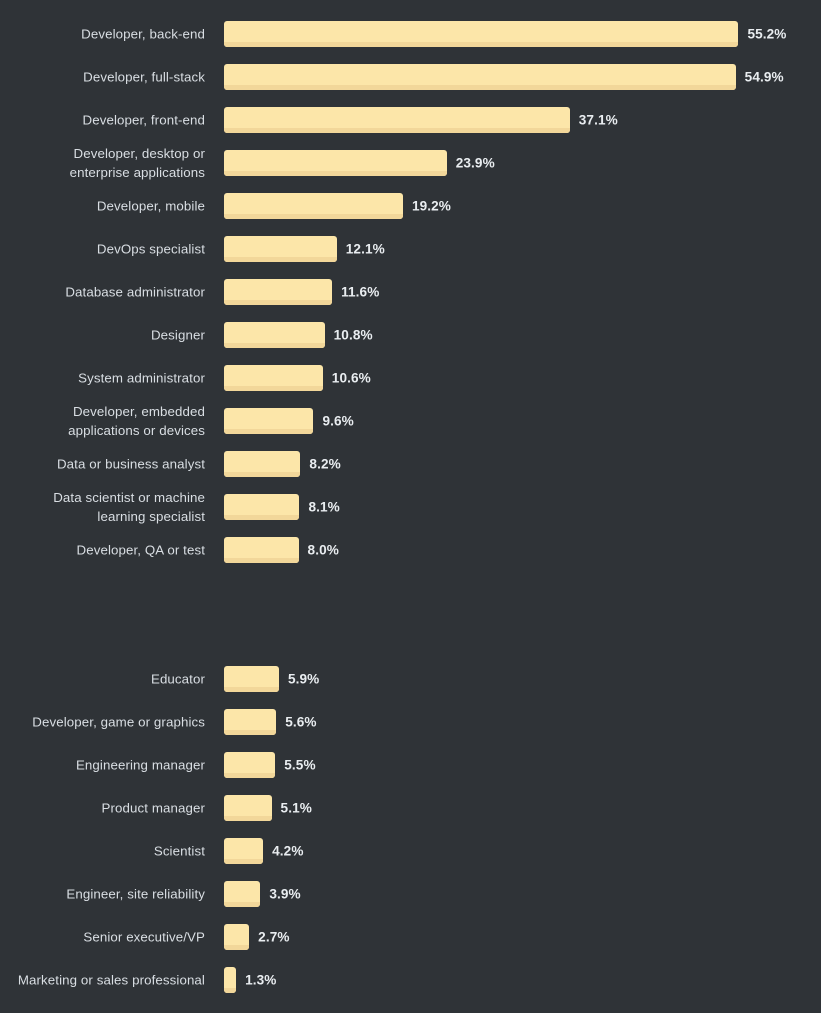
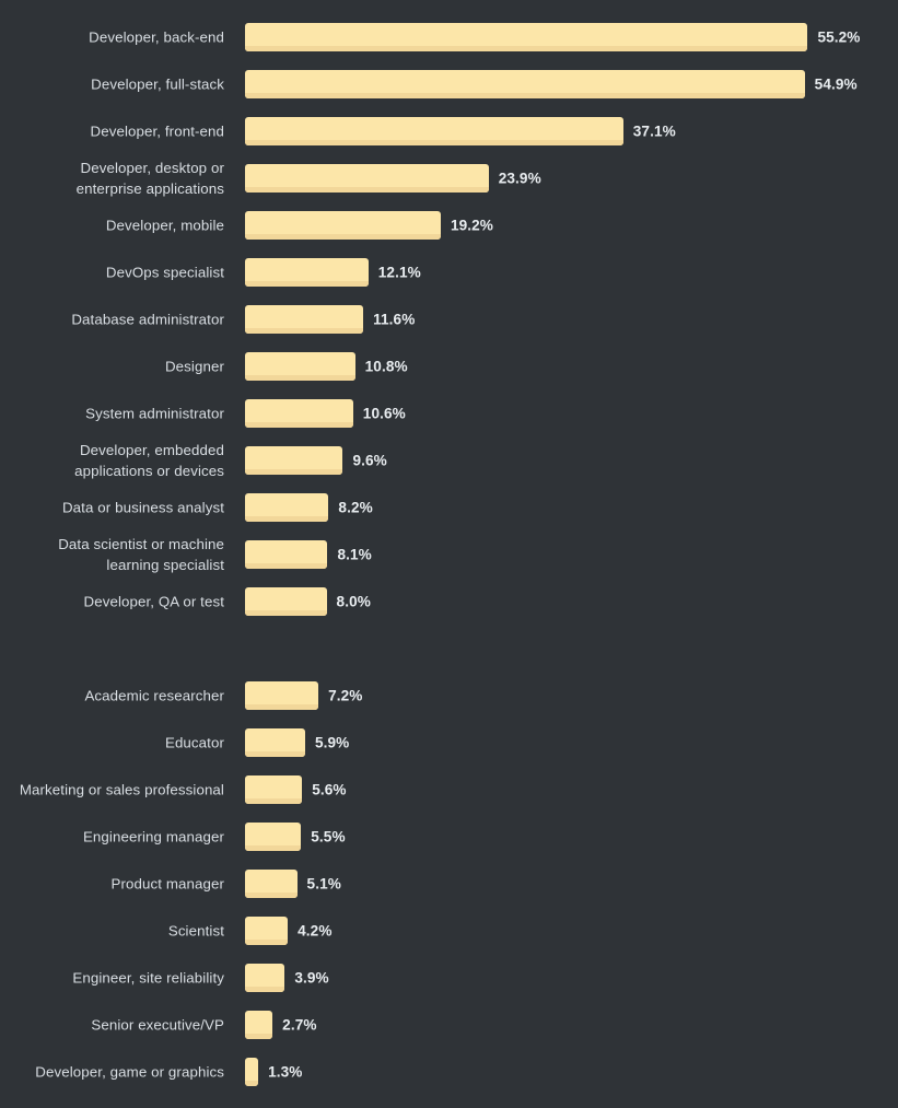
  Developer, back-end
  55.2%
  Developer, full-stack
  54.9%
  Developer, front-end
  37.1%
  Developer, desktop or
  enterprise applications
  23.9%
  Developer, mobile
  19.2%
  DevOps specialist
  12.1%
  Database administrator
  11.6%
  Designer
  10.8%
  System administrator
  10.6%
  Developer, embedded
  applications or devices
  9.6%
  Data or business analyst
  8.2%
  Data scientist or machine
  learning specialist
  8.1%
  Developer, QA or test
  8.0%
+ Academic researcher
+ 7.2%
  Educator
  5.9%
- Developer, game or graphics
+ Marketing or sales professional
  5.6%
  Engineering manager
  5.5%
  Product manager
  5.1%
  Scientist
  4.2%
  Engineer, site reliability
  3.9%
  Senior executive/VP
  2.7%
- Marketing or sales professional
+ Developer, game or graphics
  1.3%
